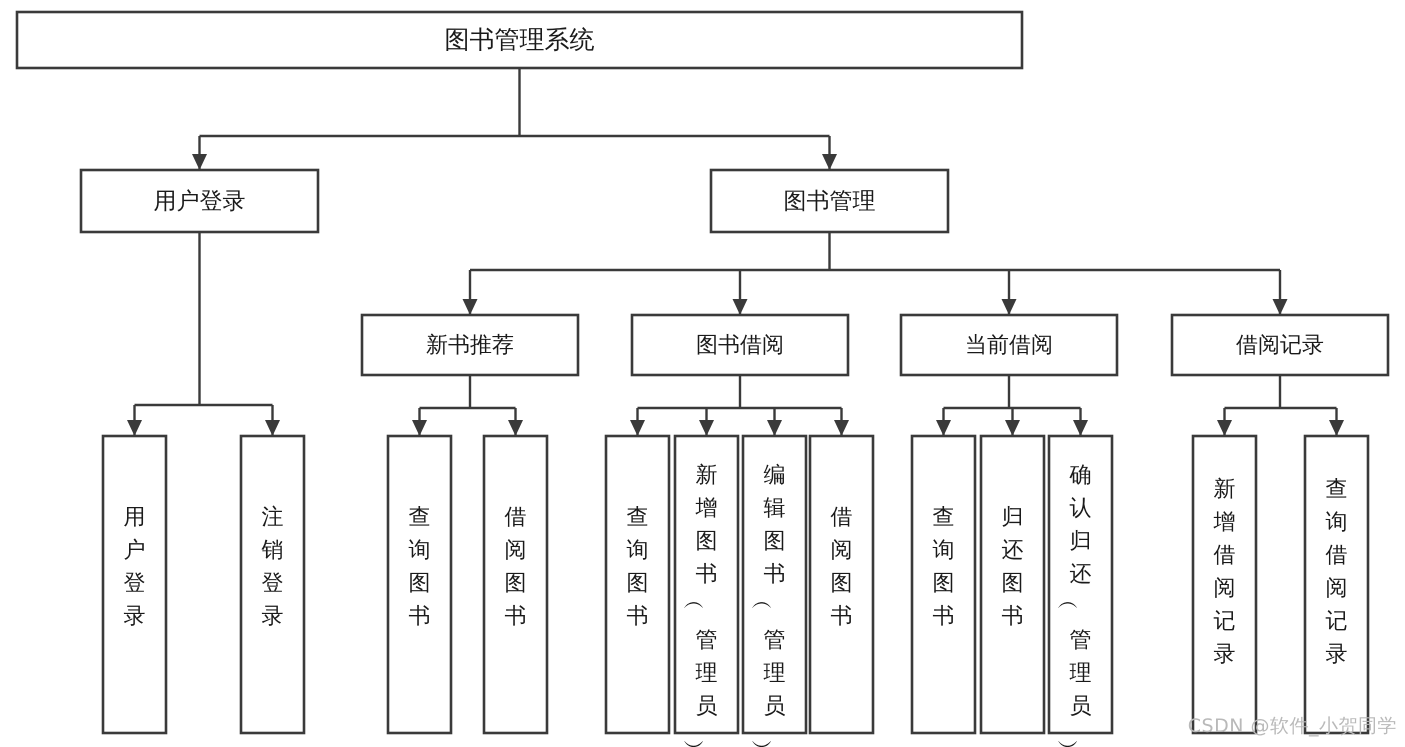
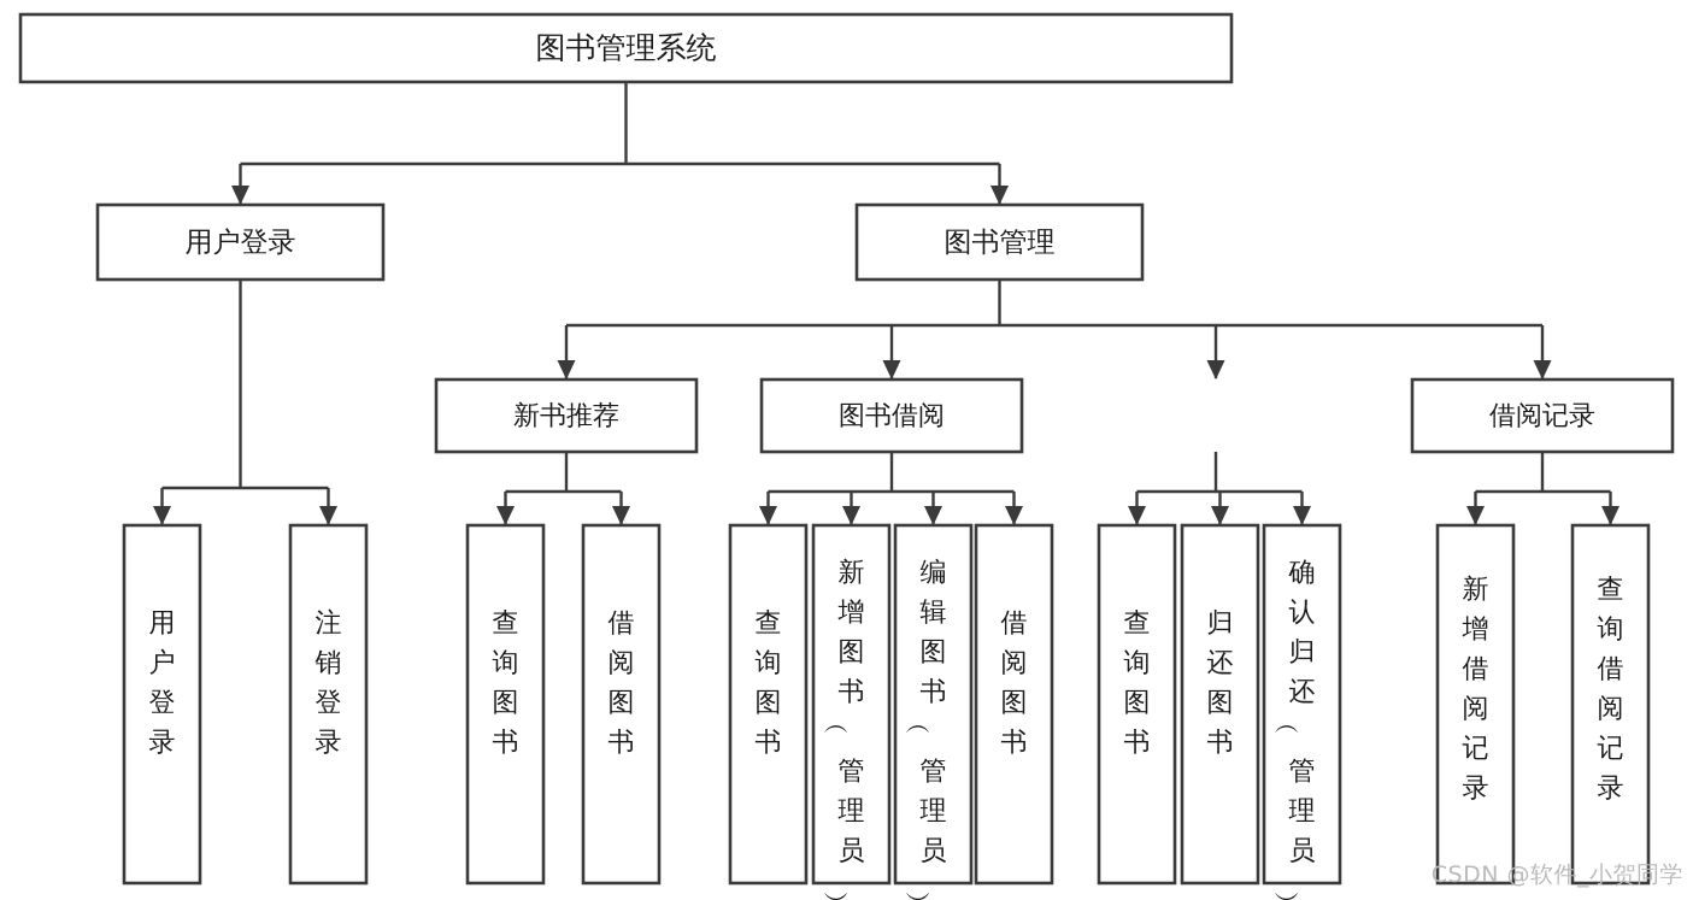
  图书管理系统
  用户登录
  图书管理
  新书推荐
  图书借阅
- 当前借阅
  借阅记录
  用户登录
  注销登录
  查询图书
  借阅图书
  查询图书
  新增图书管理员
  编辑图书管理员
  借阅图书
  查询图书
  归还图书
  确认归还管理员
  新增借阅记录
  查询借阅记录
  CSDN @软件_小贺同学
